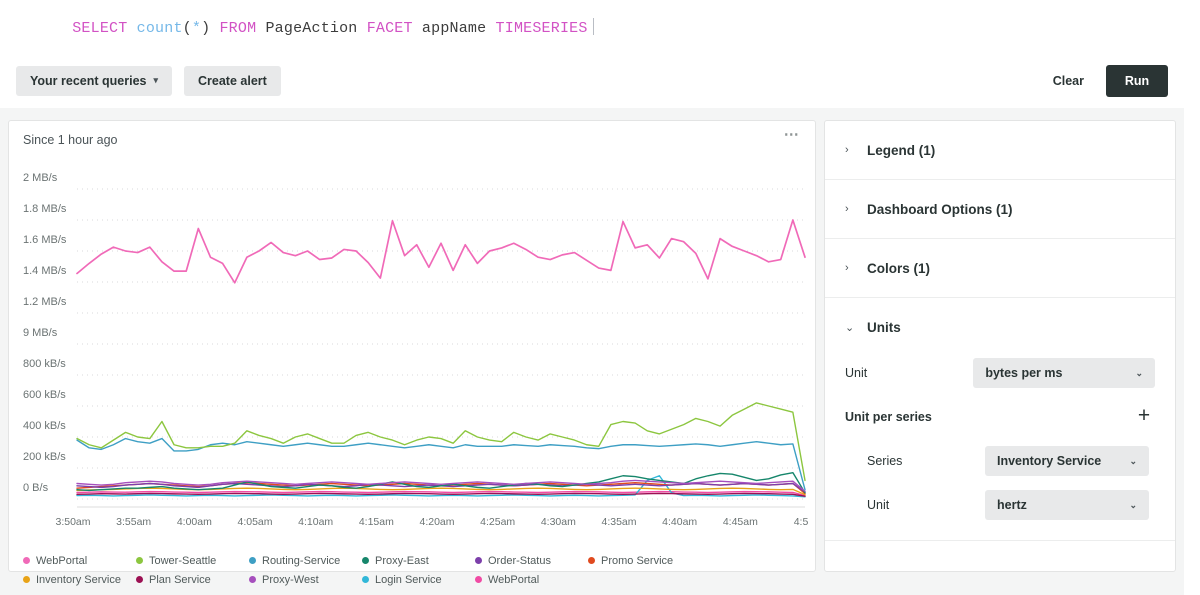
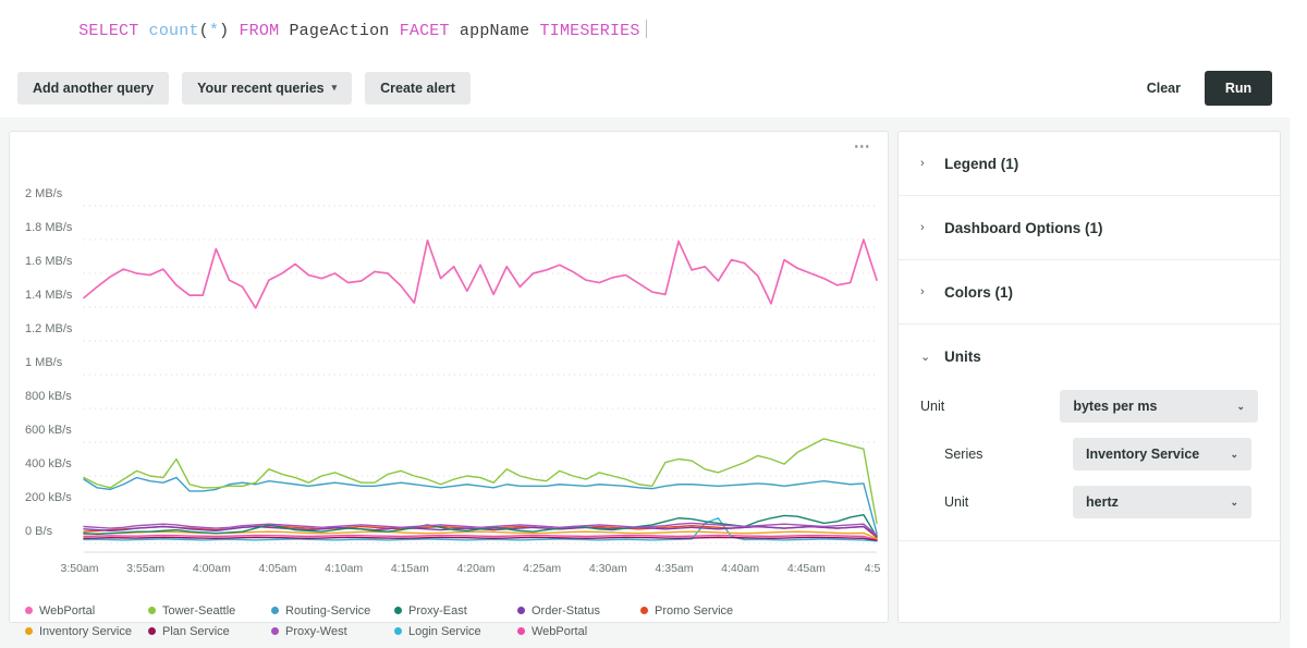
  SELECT count(*) FROM PageAction FACET appName TIMESERIES
+ Add another query
  Your recent queries
  ▾
  Create alert
  Clear
  Run
- Since 1 hour ago
  ⋯
  2 MB/s
  1.8 MB/s
  1.6 MB/s
  1.4 MB/s
  1.2 MB/s
- 9 MB/s
+ 1 MB/s
  800 kB/s
  600 kB/s
  400 kB/s
  200 kB/s
  0 B/s
  3:50am
  3:55am
  4:00am
  4:05am
  4:10am
  4:15am
  4:20am
  4:25am
  4:30am
  4:35am
  4:40am
  4:45am
  4:5
  WebPortal
  Tower-Seattle
  Routing-Service
  Proxy-East
  Order-Status
  Promo Service
  Inventory Service
  Plan Service
  Proxy-West
  Login Service
  WebPortal
  ›
  Legend (1)
  ›
  Dashboard Options (1)
  ›
  Colors (1)
  ⌄
  Units
  Unit
  bytes per ms
  ⌄
- Unit per series
- +
  Series
  Inventory Service
  ⌄
  Unit
  hertz
  ⌄
